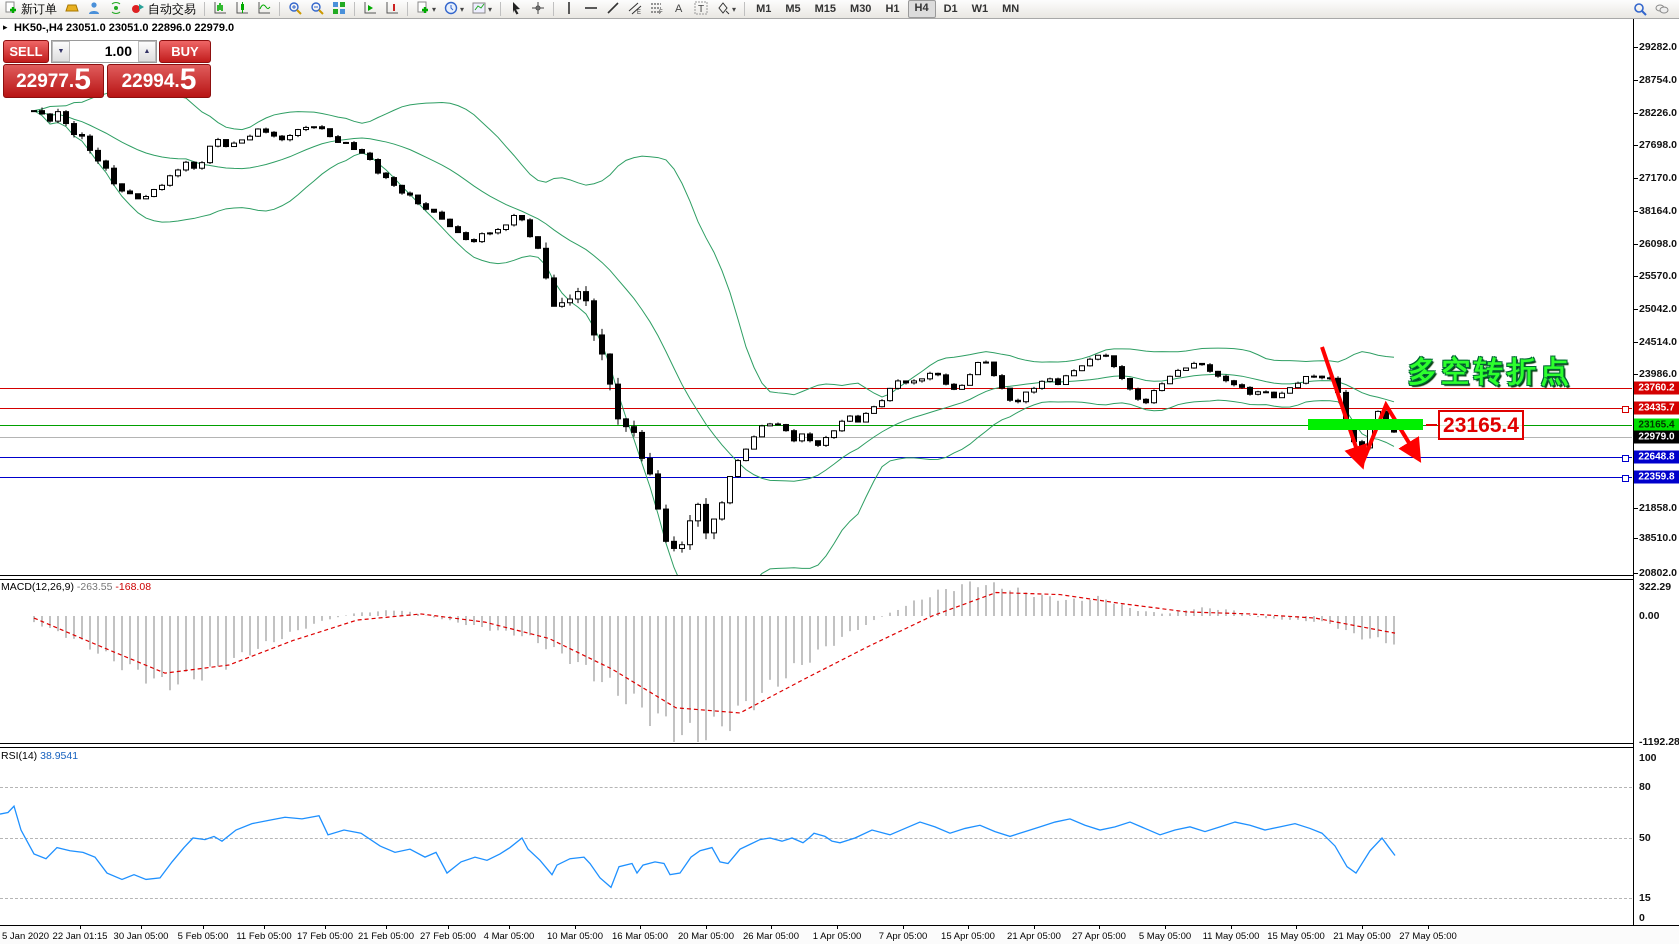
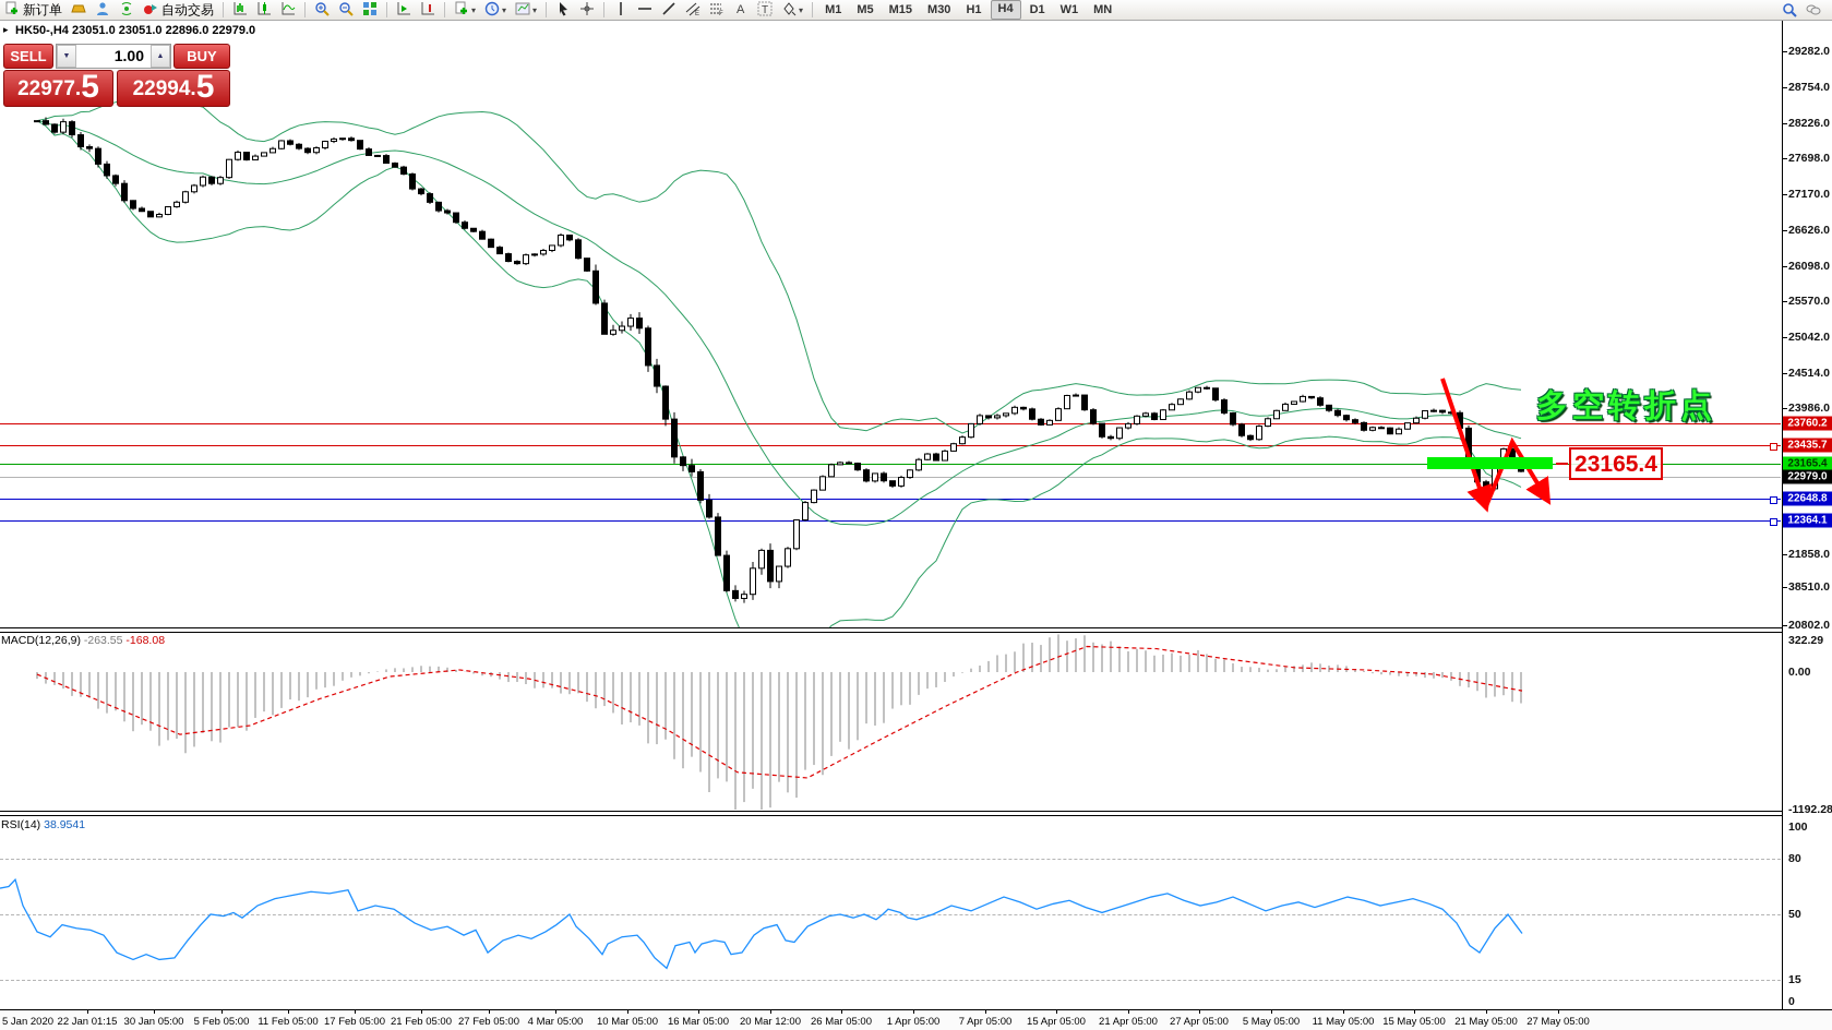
  新订单
  自动交易
  ▾
  ▾
  ▾
  A
  T
  ▾
  M1
  M5
  M15
  M30
  H1
  H4
  D1
  W1
  MN
  ▸
  HK50-,H4 23051.0 23051.0 22896.0 22979.0
  SELL
  1.00
  BUY
  22977.
  5
  22994.
  5
  MACD(12,26,9) -263.55 -168.08
  RSI(14) 38.9541
  多空转折点
  23165.4
  29282.0
  28754.0
  28226.0
  27698.0
  27170.0
- 38164.0
+ 26626.0
  26098.0
  25570.0
  25042.0
  24514.0
  23986.0
  21858.0
  38510.0
  20802.0
  322.29
  0.00
  -1192.28
  100
  80
  50
  15
  0
  5 Jan 2020
  22 Jan 01:15
  30 Jan 05:00
  5 Feb 05:00
  11 Feb 05:00
  17 Feb 05:00
  21 Feb 05:00
  27 Feb 05:00
  4 Mar 05:00
  10 Mar 05:00
  16 Mar 05:00
- 20 Mar 05:00
+ 20 Mar 12:00
  26 Mar 05:00
  1 Apr 05:00
  7 Apr 05:00
  15 Apr 05:00
  21 Apr 05:00
  27 Apr 05:00
  5 May 05:00
  11 May 05:00
  15 May 05:00
  21 May 05:00
  27 May 05:00
  23760.2
  23435.7
  23165.4
  22979.0
  22648.8
- 22359.8
+ 12364.1
